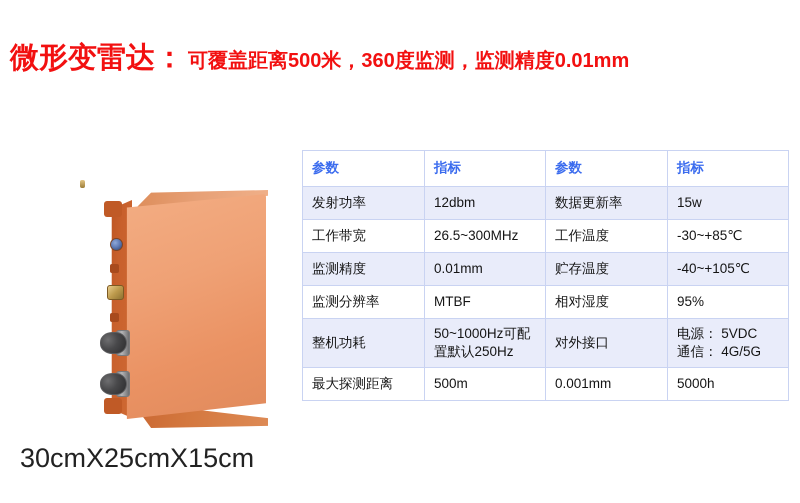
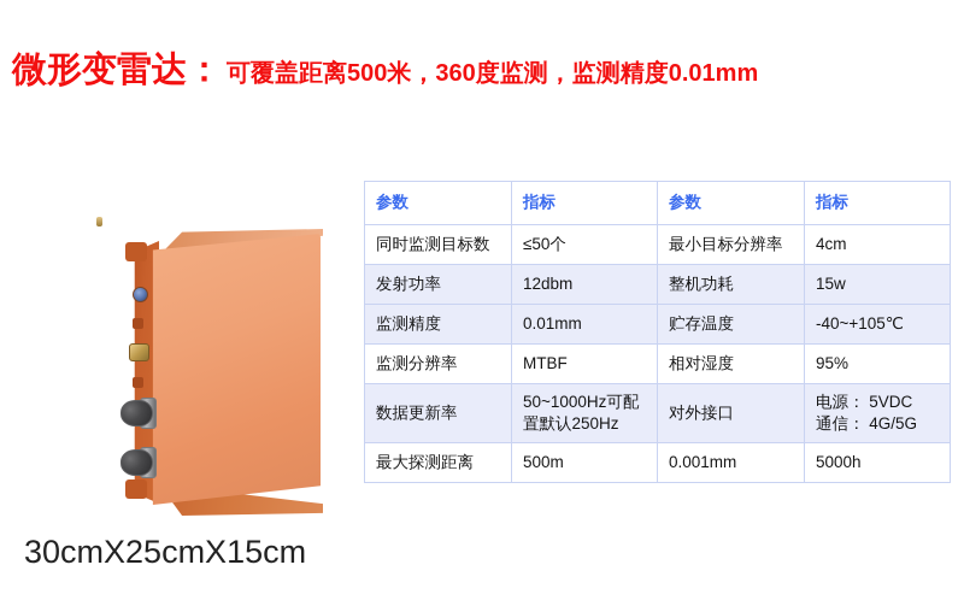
  微形变雷达：
  可覆盖距离500米，360度监测，监测精度0.01mm
  30cmX25cmX15cm
  参数	指标	参数	指标
+ 同时监测目标数	≤50个	最小目标分辨率	4cm
- 发射功率	12dbm	数据更新率	15w
+ 发射功率	12dbm	整机功耗	15w
- 工作带宽	26.5~300MHz	工作温度	-30~+85℃
  监测精度	0.01mm	贮存温度	-40~+105℃
  监测分辨率	MTBF	相对湿度	95%
- 整机功耗	50~1000Hz可配置默认250Hz	对外接口	电源： 5VDC通信： 4G/5G
+ 数据更新率	50~1000Hz可配置默认250Hz	对外接口	电源： 5VDC通信： 4G/5G
  最大探测距离	500m	0.001mm	5000h
